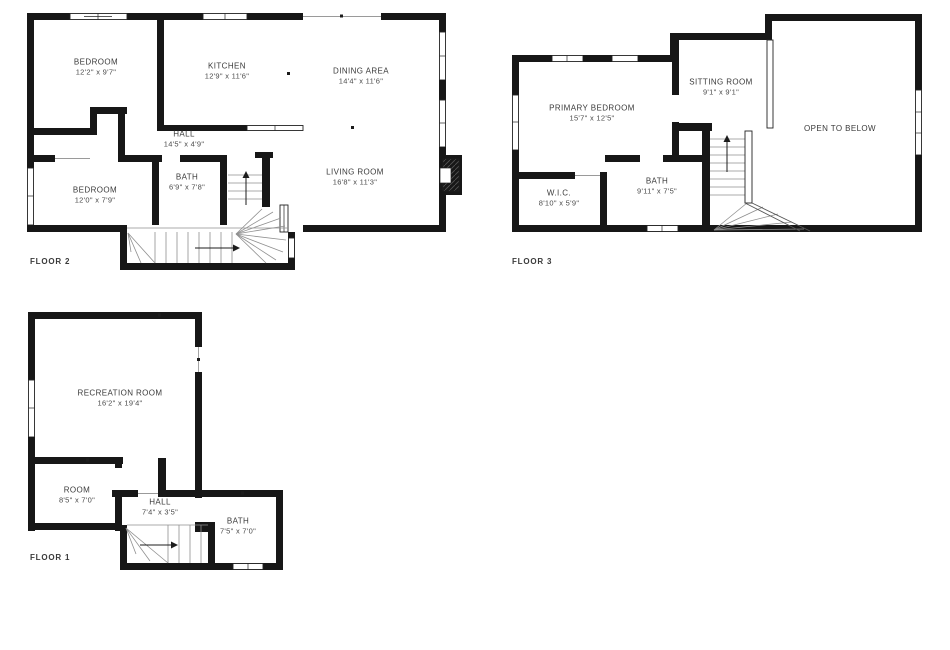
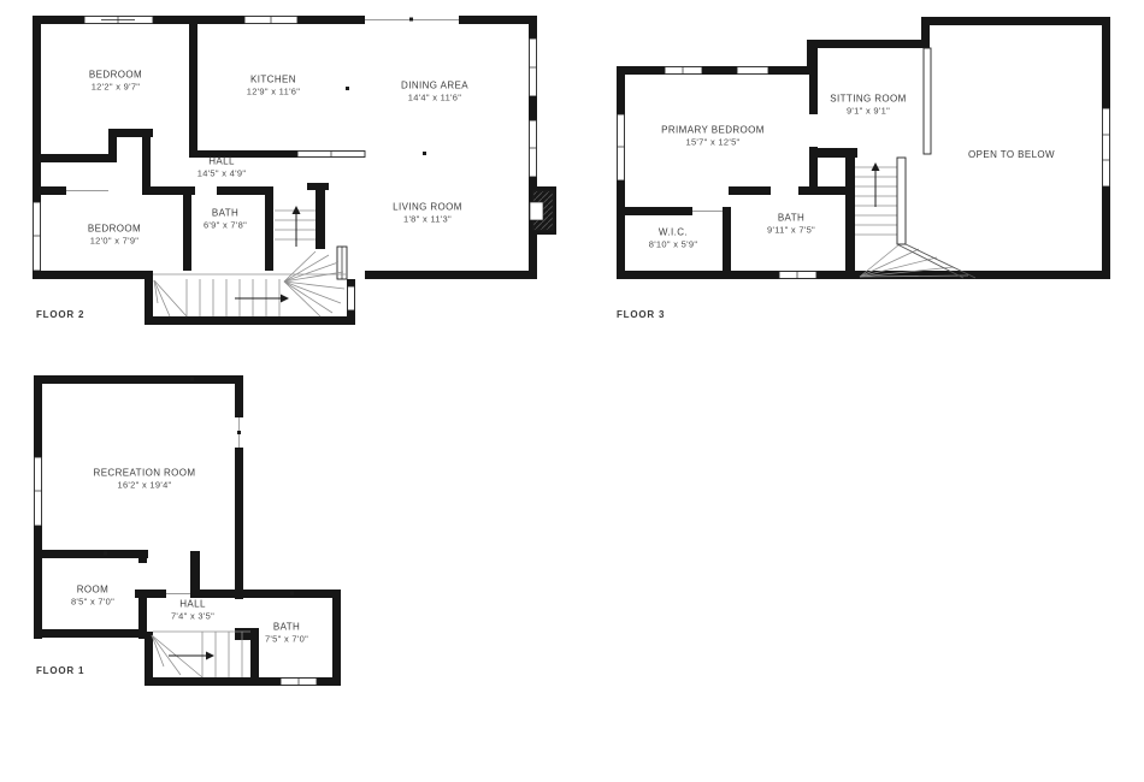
  BEDROOM
  12'2" x 9'7"
  KITCHEN
  12'9" x 11'6"
  DINING AREA
  14'4" x 11'6"
  HALL
  14'5" x 4'9"
  BATH
  6'9" x 7'8"
  BEDROOM
  12'0" x 7'9"
  LIVING ROOM
- 16'8" x 11'3"
+ 1'8" x 11'3"
  FLOOR 2
  PRIMARY BEDROOM
  15'7" x 12'5"
  SITTING ROOM
  9'1" x 9'1"
  OPEN TO BELOW
  W.I.C.
  8'10" x 5'9"
  BATH
  9'11" x 7'5"
  FLOOR 3
  RECREATION ROOM
  16'2" x 19'4"
  ROOM
  8'5" x 7'0"
  HALL
  7'4" x 3'5"
  BATH
  7'5" x 7'0"
  FLOOR 1
